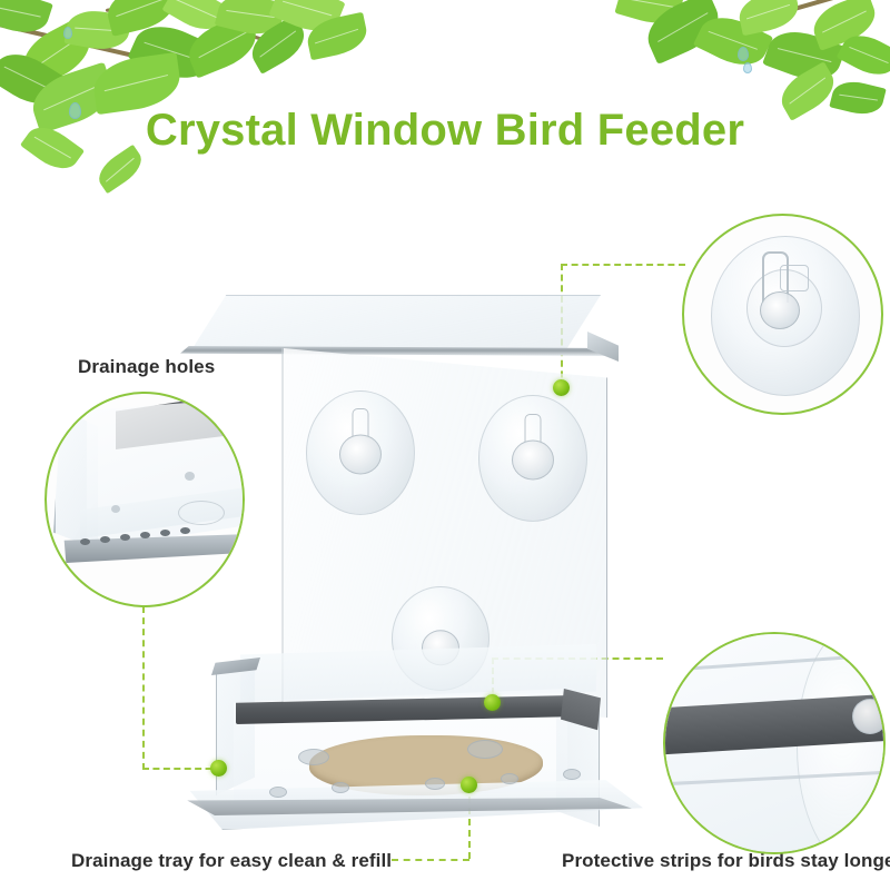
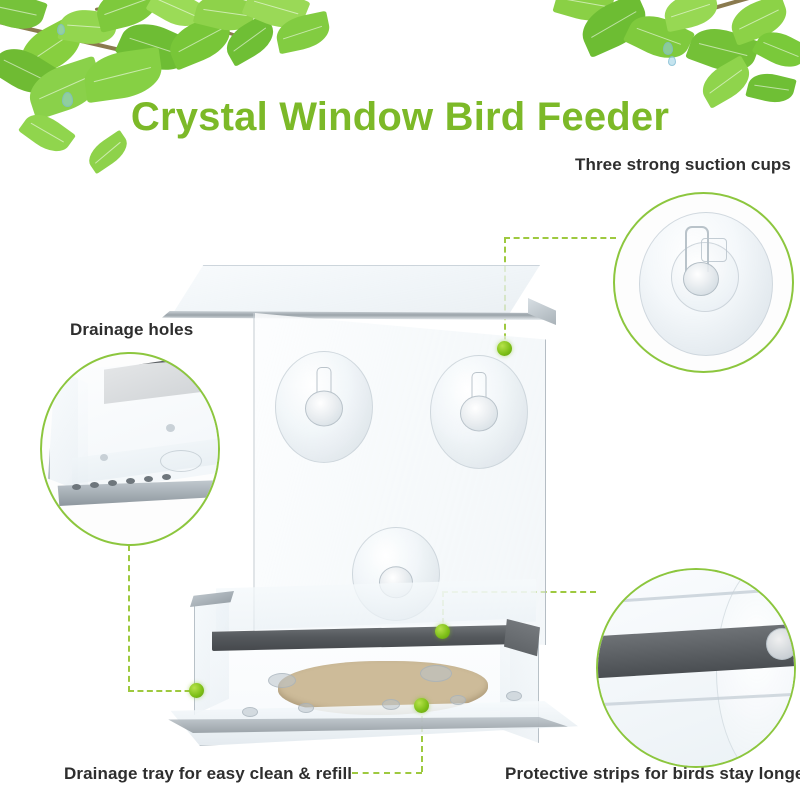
  Crystal Window Bird Feeder
+ Three strong suction cups
  Drainage holes
  Drainage tray for easy clean & refill
  Protective strips for birds stay long
